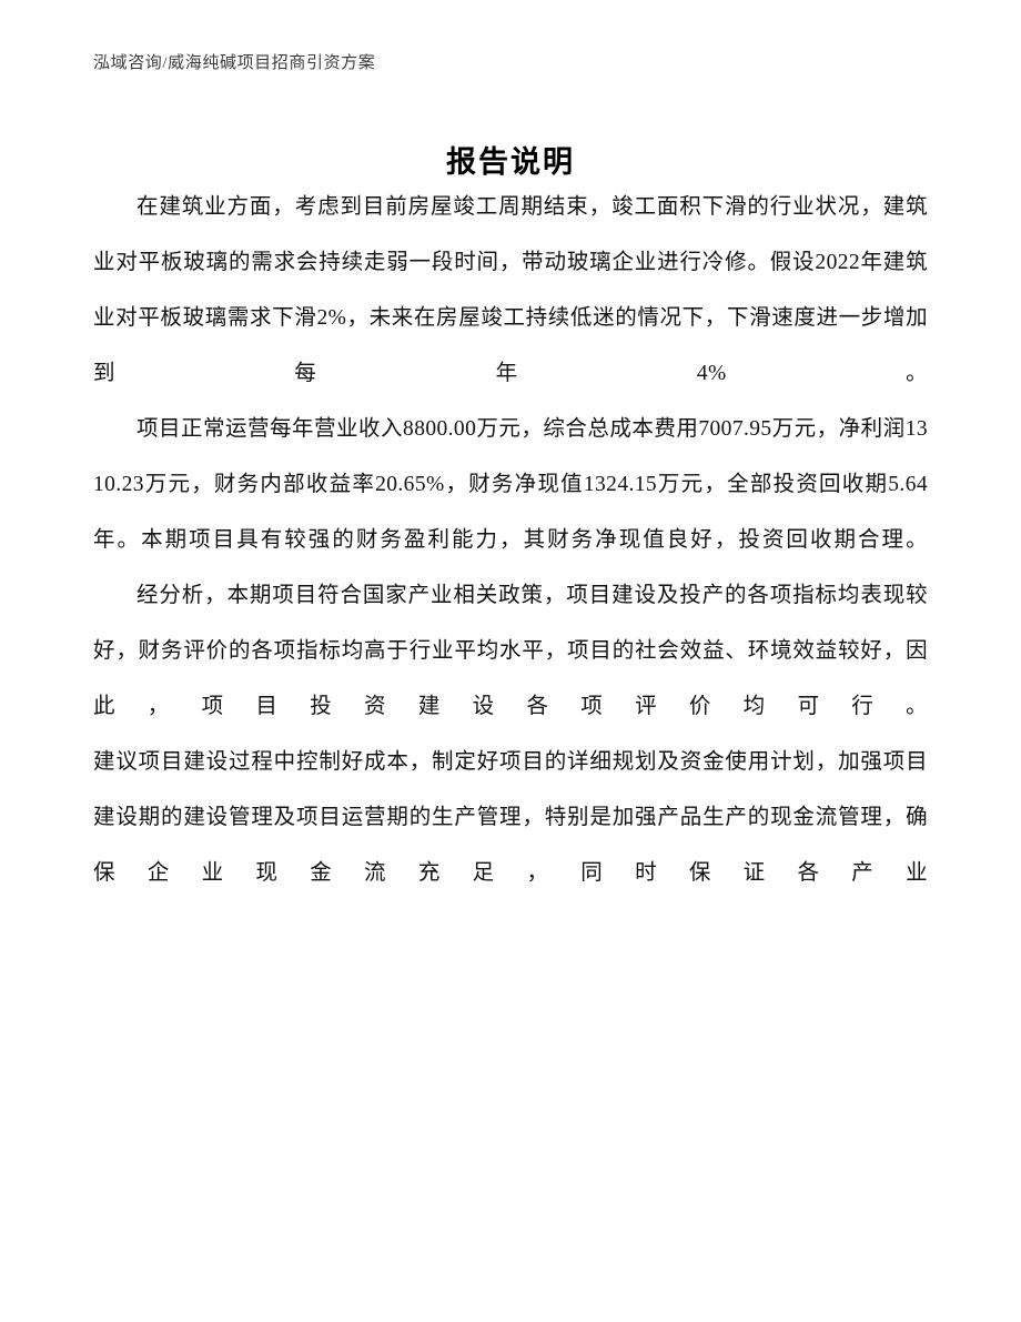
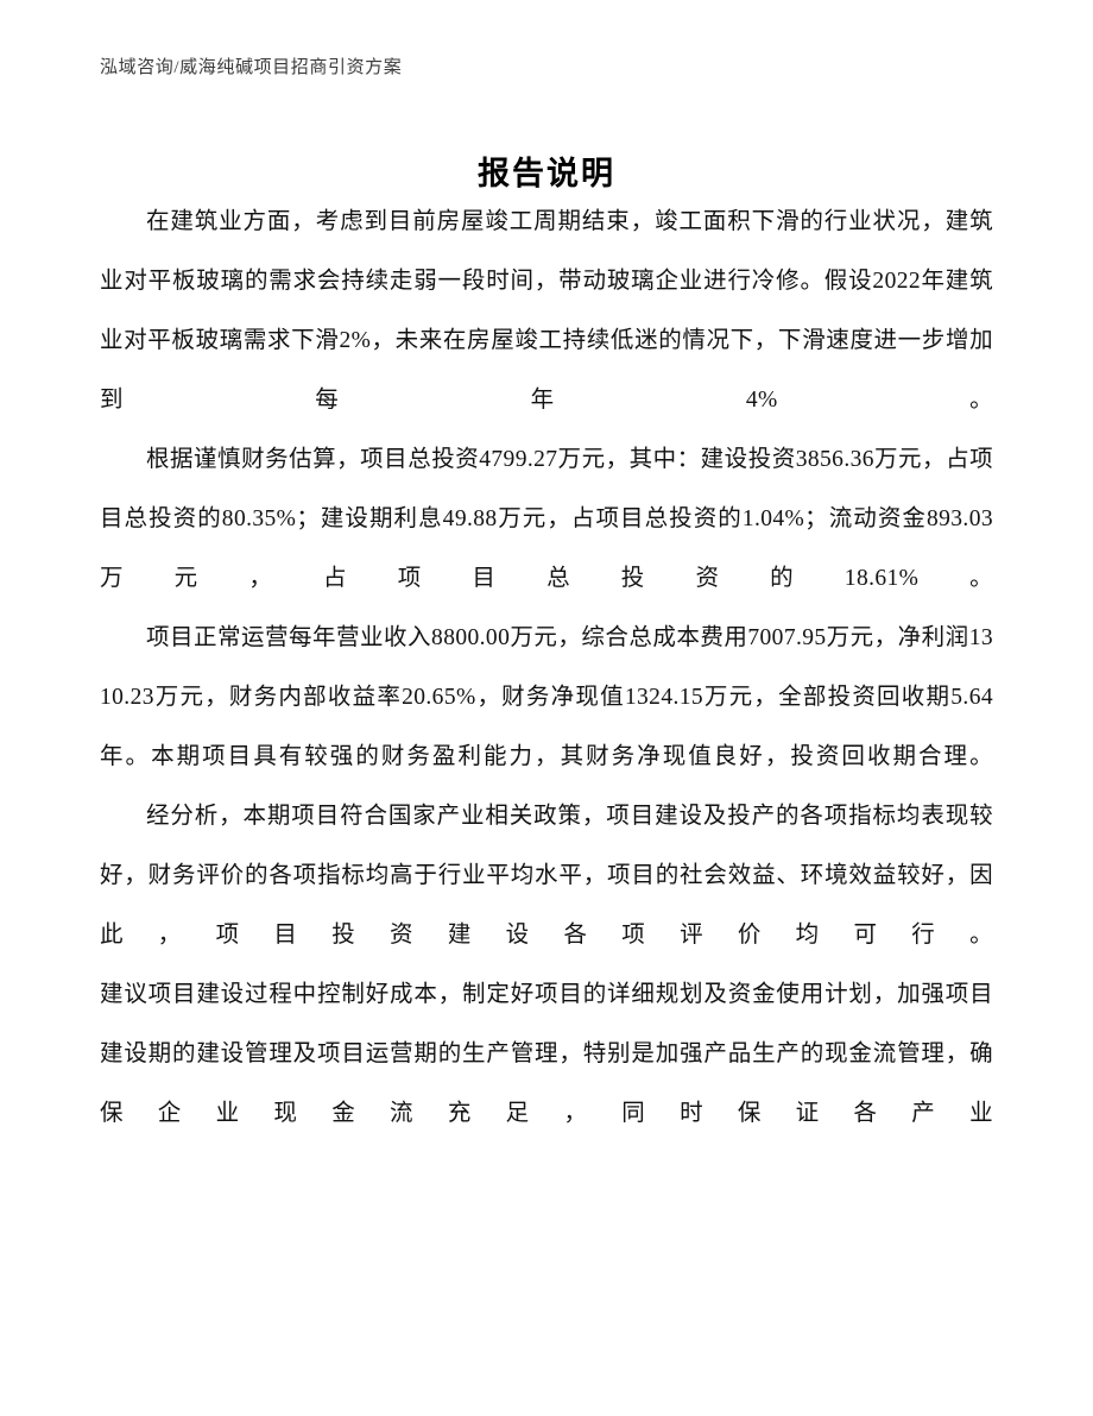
  泓域咨询/威海纯碱项目招商引资方案
  报告说明
  在建筑业方面，考虑到目前房屋竣工周期结束，竣工面积下滑的行业状况，建筑业对平板玻璃的需求会持续走弱一段时间，带动玻璃企业进行冷修。假设2022年建筑业对平板玻璃需求下滑2%，未来在房屋竣工持续低迷的情况下，下滑速度进一步增加到每年4%。
+ 根据谨慎财务估算，项目总投资4799.27万元，其中：建设投资3856.36万元，占项目总投资的80.35%；建设期利息49.88万元，占项目总投资的1.04%；流动资金893.03万元，占项目总投资的18.61%。
  项目正常运营每年营业收入8800.00万元，综合总成本费用7007.95万元，净利润1310.23万元，财务内部收益率20.65%，财务净现值1324.15万元，全部投资回收期5.64年。本期项目具有较强的财务盈利能力，其财务净现值良好，投资回收期合理。
  经分析，本期项目符合国家产业相关政策，项目建设及投产的各项指标均表现较好，财务评价的各项指标均高于行业平均水平，项目的社会效益、环境效益较好，因此，项目投资建设各项评价均可行。
  建议项目建设过程中控制好成本，制定好项目的详细规划及资金使用计划，加强项目建设期的建设管理及项目运营期的生产管理，特别是加强产品生产的现金流管理，确保企业现金流充足，同时保证各产业
